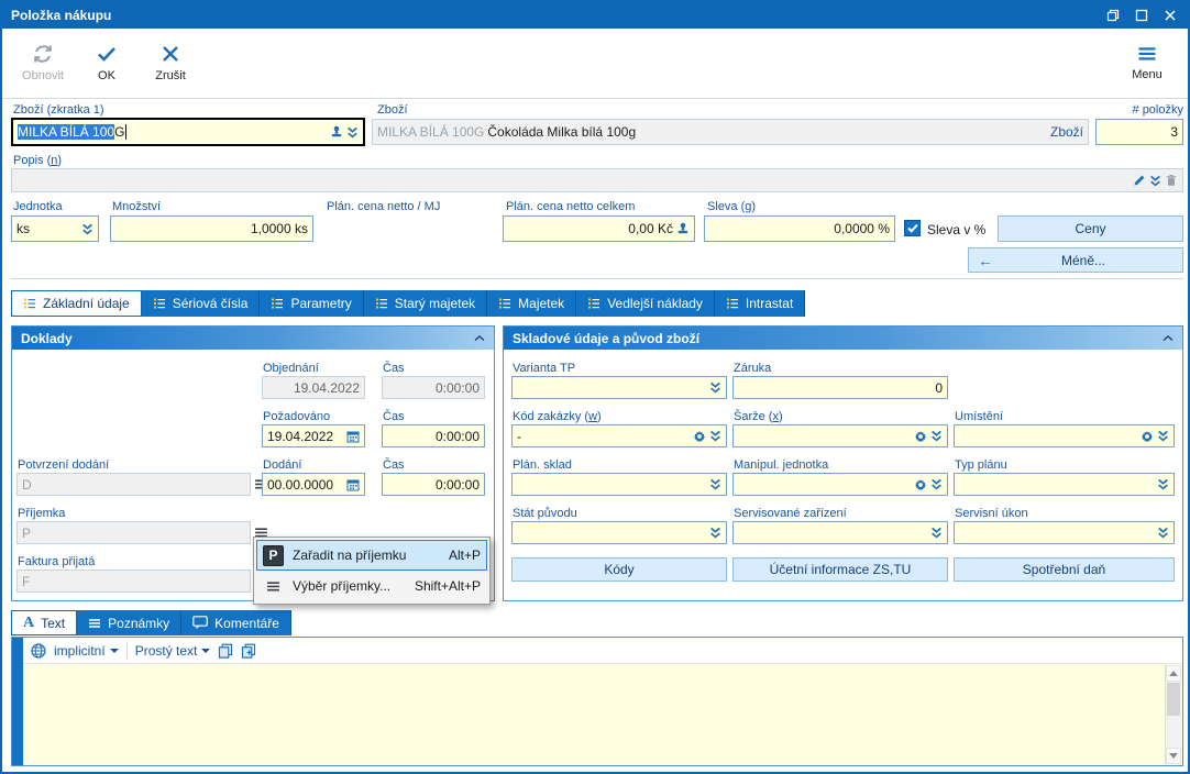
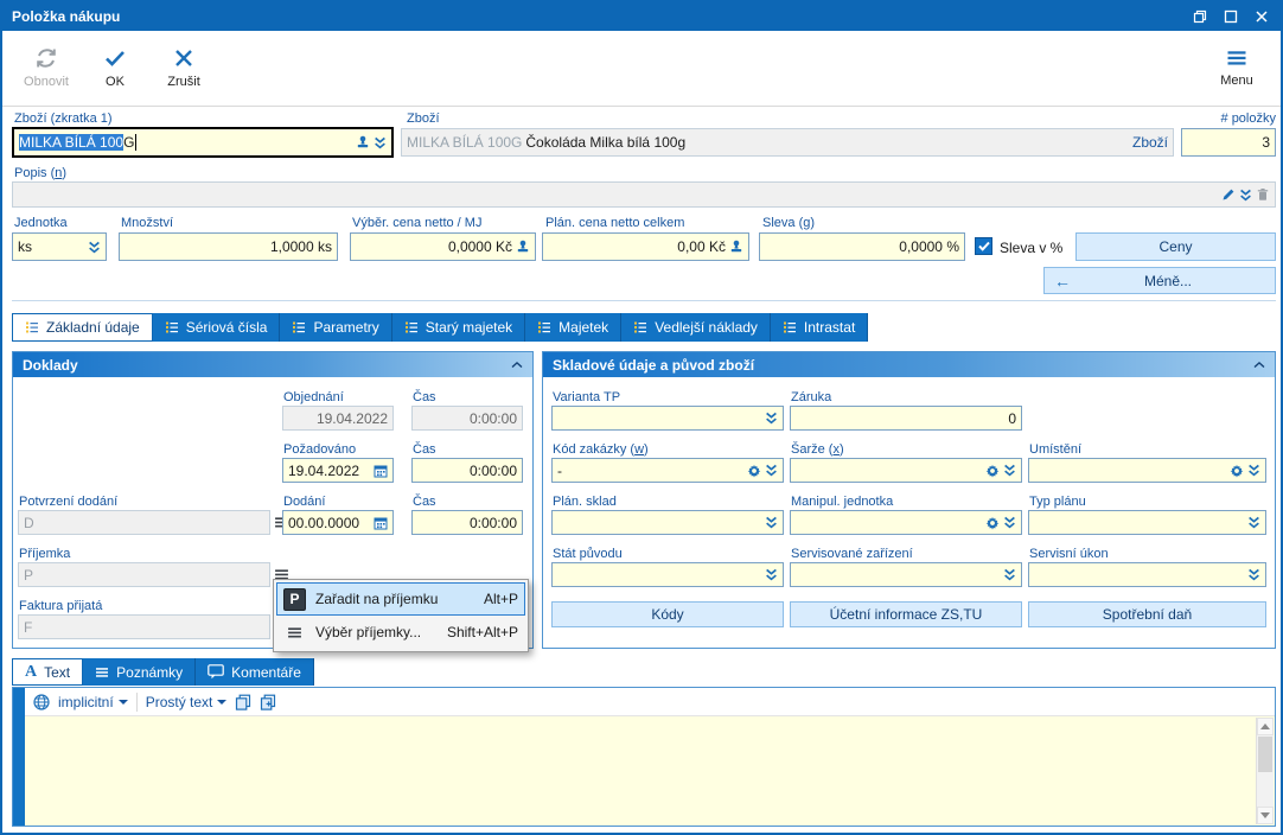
  Položka nákupu
  Obnovit
  OK
  Zrušit
  Menu
  Zboží (zkratka 1)
  Zboží
  # položky
  MILKA BÍLÁ 100G
  MILKA BÍLÁ 100G
  Čokoláda Milka bílá 100g
  Zboží
  3
  Popis (n)
  Jednotka
  Množství
- Plán. cena netto / MJ
+ Výběr. cena netto / MJ
  Plán. cena netto celkem
  Sleva (g)
  ks
  1,0000 ks
+ 0,0000 Kč
  0,00 Kč
  0,0000 %
  Sleva v %
  Ceny
  ←
  Méně...
  Základní údaje
  Sériová čísla
  Parametry
  Starý majetek
  Majetek
  Vedlejší náklady
  Intrastat
  Doklady
  Objednání
  Čas
  19.04.2022
  0:00:00
  Požadováno
  Čas
  19.04.2022
  0:00:00
  Potvrzení dodání
  Dodání
  Čas
  D
  00.00.0000
  0:00:00
  Příjemka
  P
  Faktura přijatá
  F
  P
  Zařadit na příjemku
  Alt+P
  Výběr příjemky...
  Shift+Alt+P
  Skladové údaje a původ zboží
  Varianta TP
  Záruka
  0
  Kód zakázky (w)
  Šarže (x)
  Umístění
  -
  Plán. sklad
  Manipul. jednotka
  Typ plánu
  Stát původu
  Servisované zařízení
  Servisní úkon
  Kódy
  Účetní informace ZS,TU
  Spotřební daň
  A
  Text
  Poznámky
  Komentáře
  implicitní
  Prostý text
